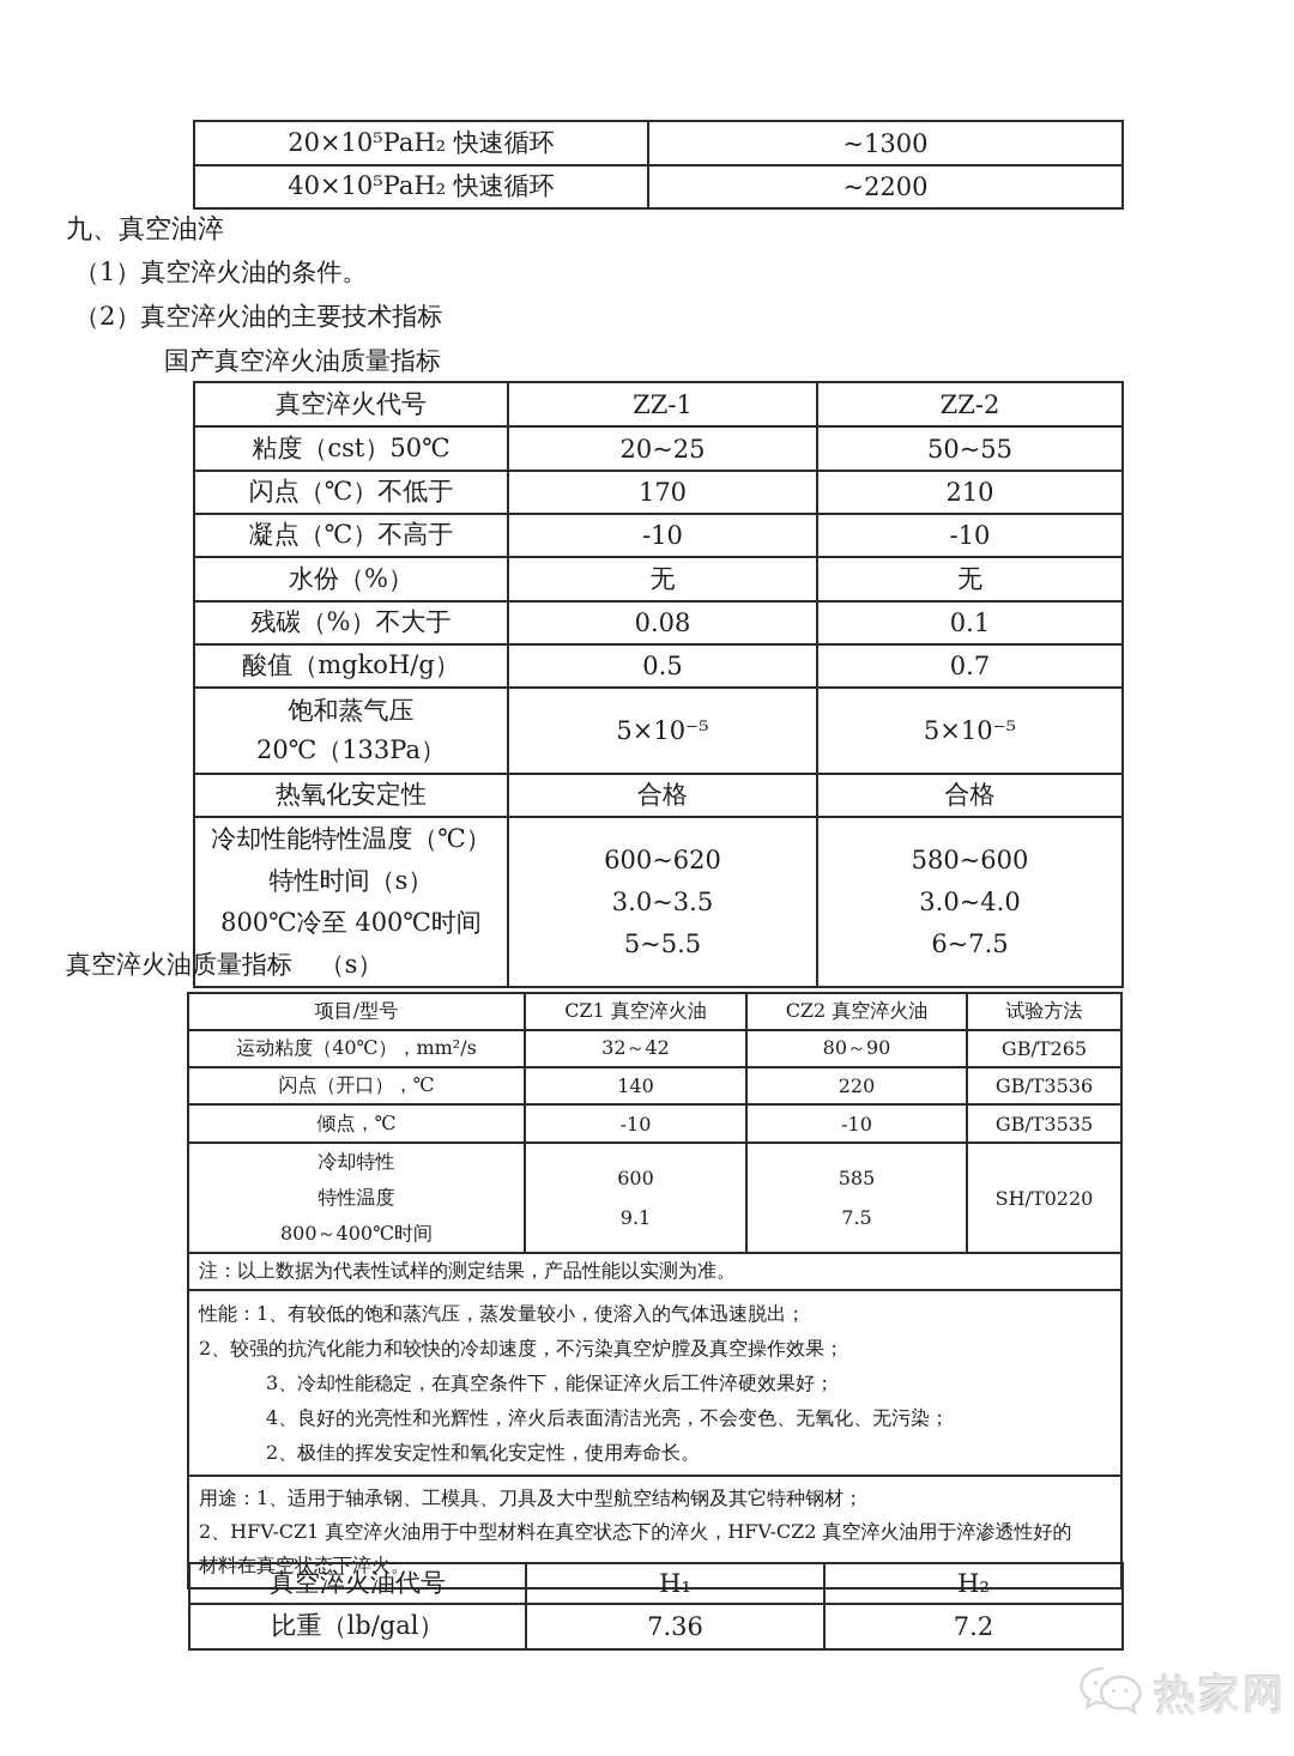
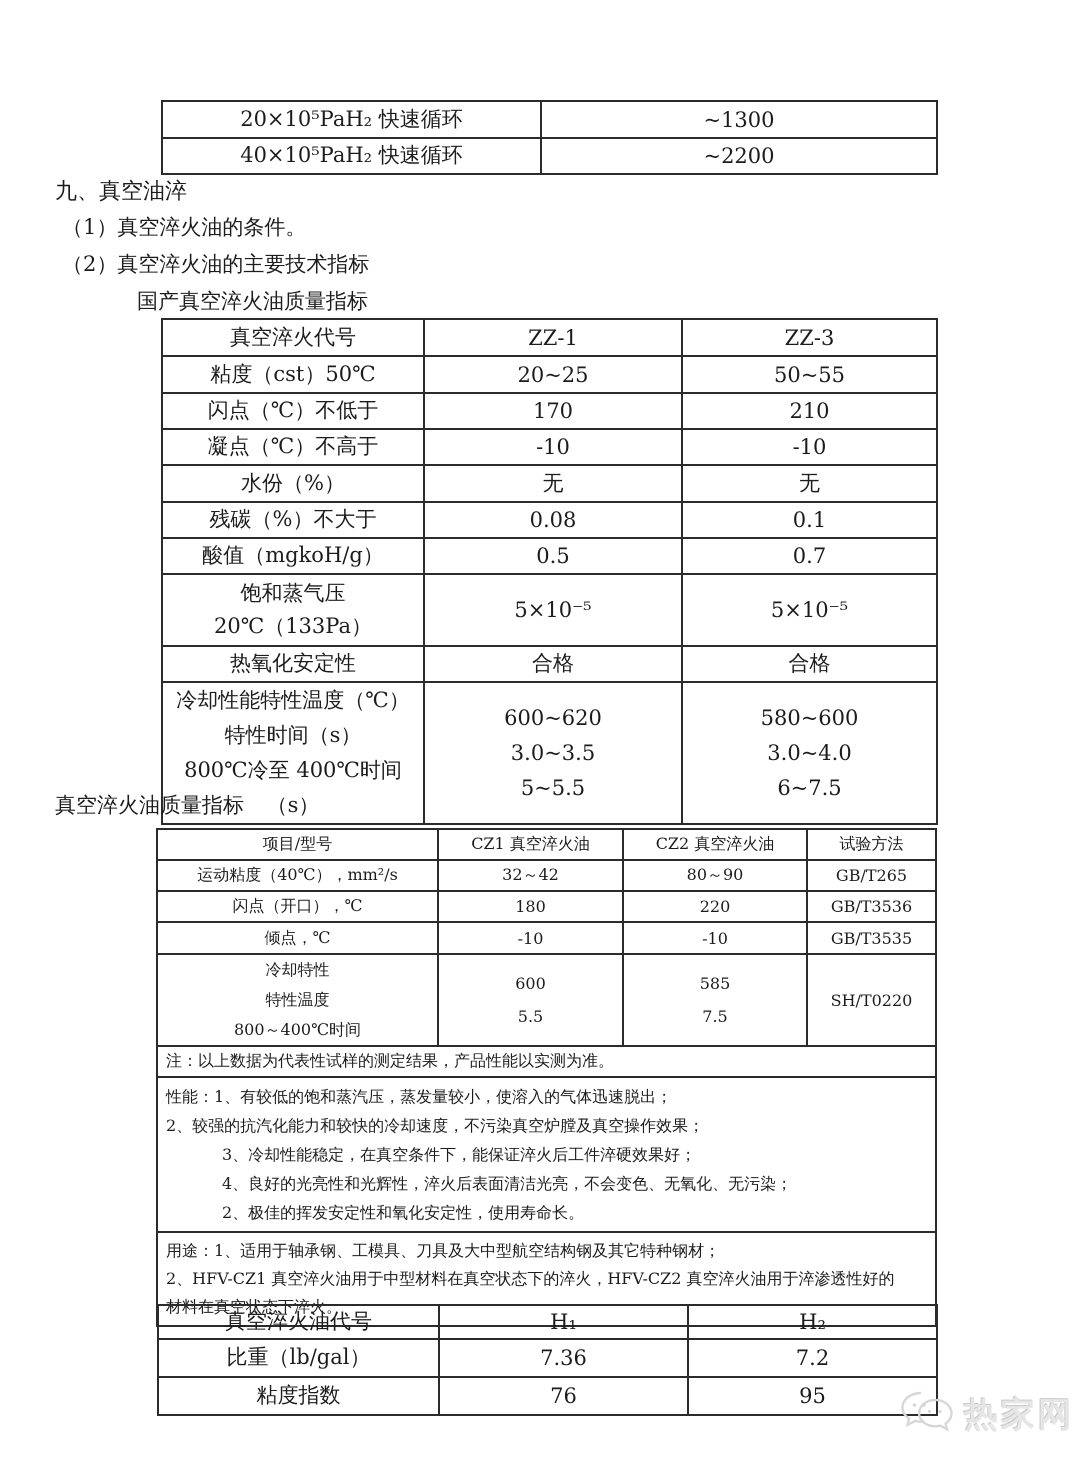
  20×10⁵PaH₂ 快速循环	~1300
  40×10⁵PaH₂ 快速循环	~2200
  九、真空油淬
  （1）真空淬火油的条件。
  （2）真空淬火油的主要技术指标
  国产真空淬火油质量指标
- 真空淬火代号	ZZ-1	ZZ-2
+ 真空淬火代号	ZZ-1	ZZ-3
  粘度（cst）50℃	20~25	50~55
  闪点（℃）不低于	170	210
  凝点（℃）不高于	-10	-10
  水份（%）	无	无
  残碳（%）不大于	0.08	0.1
  酸值（mgkoH/g）	0.5	0.7
  饱和蒸气压 20℃（133Pa）	5×10⁻⁵	5×10⁻⁵
  热氧化安定性	合格	合格
  冷却性能特性温度（℃） 特性时间（s） 800℃冷至 400℃时间（s）	600~620 3.0~3.5 5~5.5	580~600 3.0~4.0 6~7.5
  真空淬火油质量指标
  项目/型号	CZ1 真空淬火油	CZ2 真空淬火油	试验方法
  运动粘度（40℃），mm²/s	32～42	80～90	GB/T265
- 闪点（开口），℃	140	220	GB/T3536
+ 闪点（开口），℃	180	220	GB/T3536
  倾点，℃	-10	-10	GB/T3535
- 冷却特性 特性温度 800～400℃时间	600 9.1	585 7.5	SH/T0220
+ 冷却特性 特性温度 800～400℃时间	600 5.5	585 7.5	SH/T0220
  注：以上数据为代表性试样的测定结果，产品性能以实测为准。
  性能：1、有较低的饱和蒸汽压，蒸发量较小，使溶入的气体迅速脱出； 2、较强的抗汽化能力和较快的冷却速度，不污染真空炉膛及真空操作效果； 3、冷却性能稳定，在真空条件下，能保证淬火后工件淬硬效果好； 4、良好的光亮性和光辉性，淬火后表面清洁光亮，不会变色、无氧化、无污染； 2、极佳的挥发安定性和氧化安定性，使用寿命长。
  用途：1、适用于轴承钢、工模具、刀具及大中型航空结构钢及其它特种钢材； 2、HFV-CZ1 真空淬火油用于中型材料在真空状态下的淬火，HFV-CZ2 真空淬火油用于淬渗透性好的 材料在真空状态下淬火。
  真空淬火油代号	H₁	H₂
  比重（lb/gal）	7.36	7.2
+ 粘度指数	76	95
  热家网
